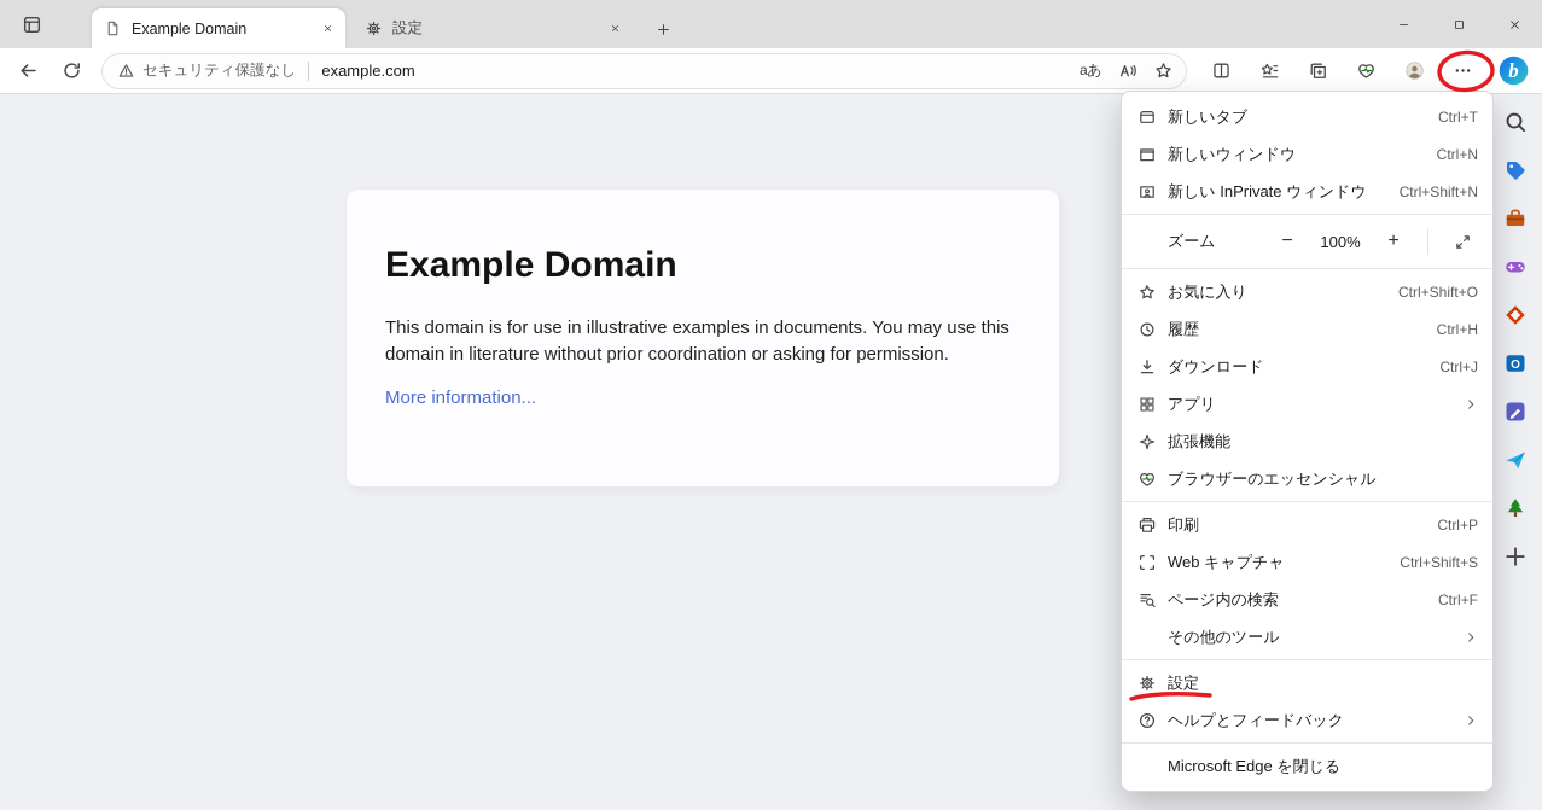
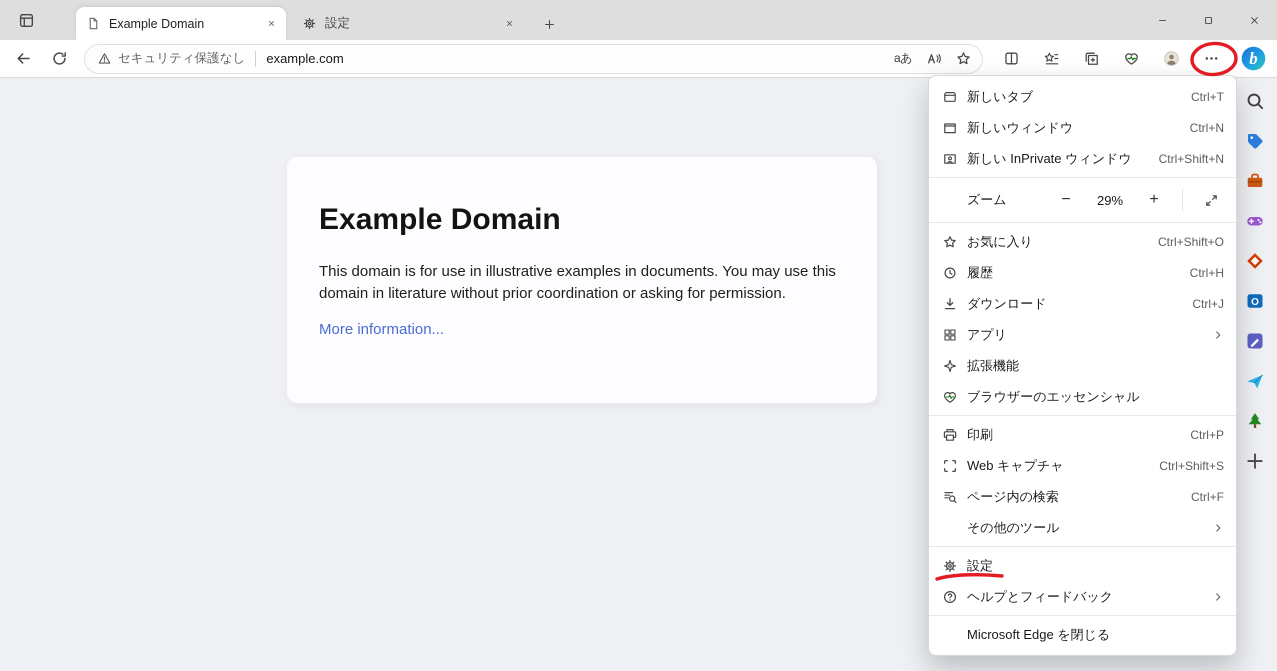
  Example Domain
  設定
  セキュリティ保護なし
  example.com
  aあ
  b
  Example Domain
  This domain is for use in illustrative examples in documents. You may use this domain in literature without prior coordination or asking for permission.
  More information...
  O
  新しいタブ
  Ctrl+T
  新しいウィンドウ
  Ctrl+N
  新しい InPrivate ウィンドウ
  Ctrl+Shift+N
  ズーム
  −
- 100%
+ 29%
  +
  お気に入り
  Ctrl+Shift+O
  履歴
  Ctrl+H
  ダウンロード
  Ctrl+J
  アプリ
  拡張機能
  ブラウザーのエッセンシャル
  印刷
  Ctrl+P
  Web キャプチャ
  Ctrl+Shift+S
  ページ内の検索
  Ctrl+F
  その他のツール
  設定
  ヘルプとフィードバック
  Microsoft Edge を閉じる
